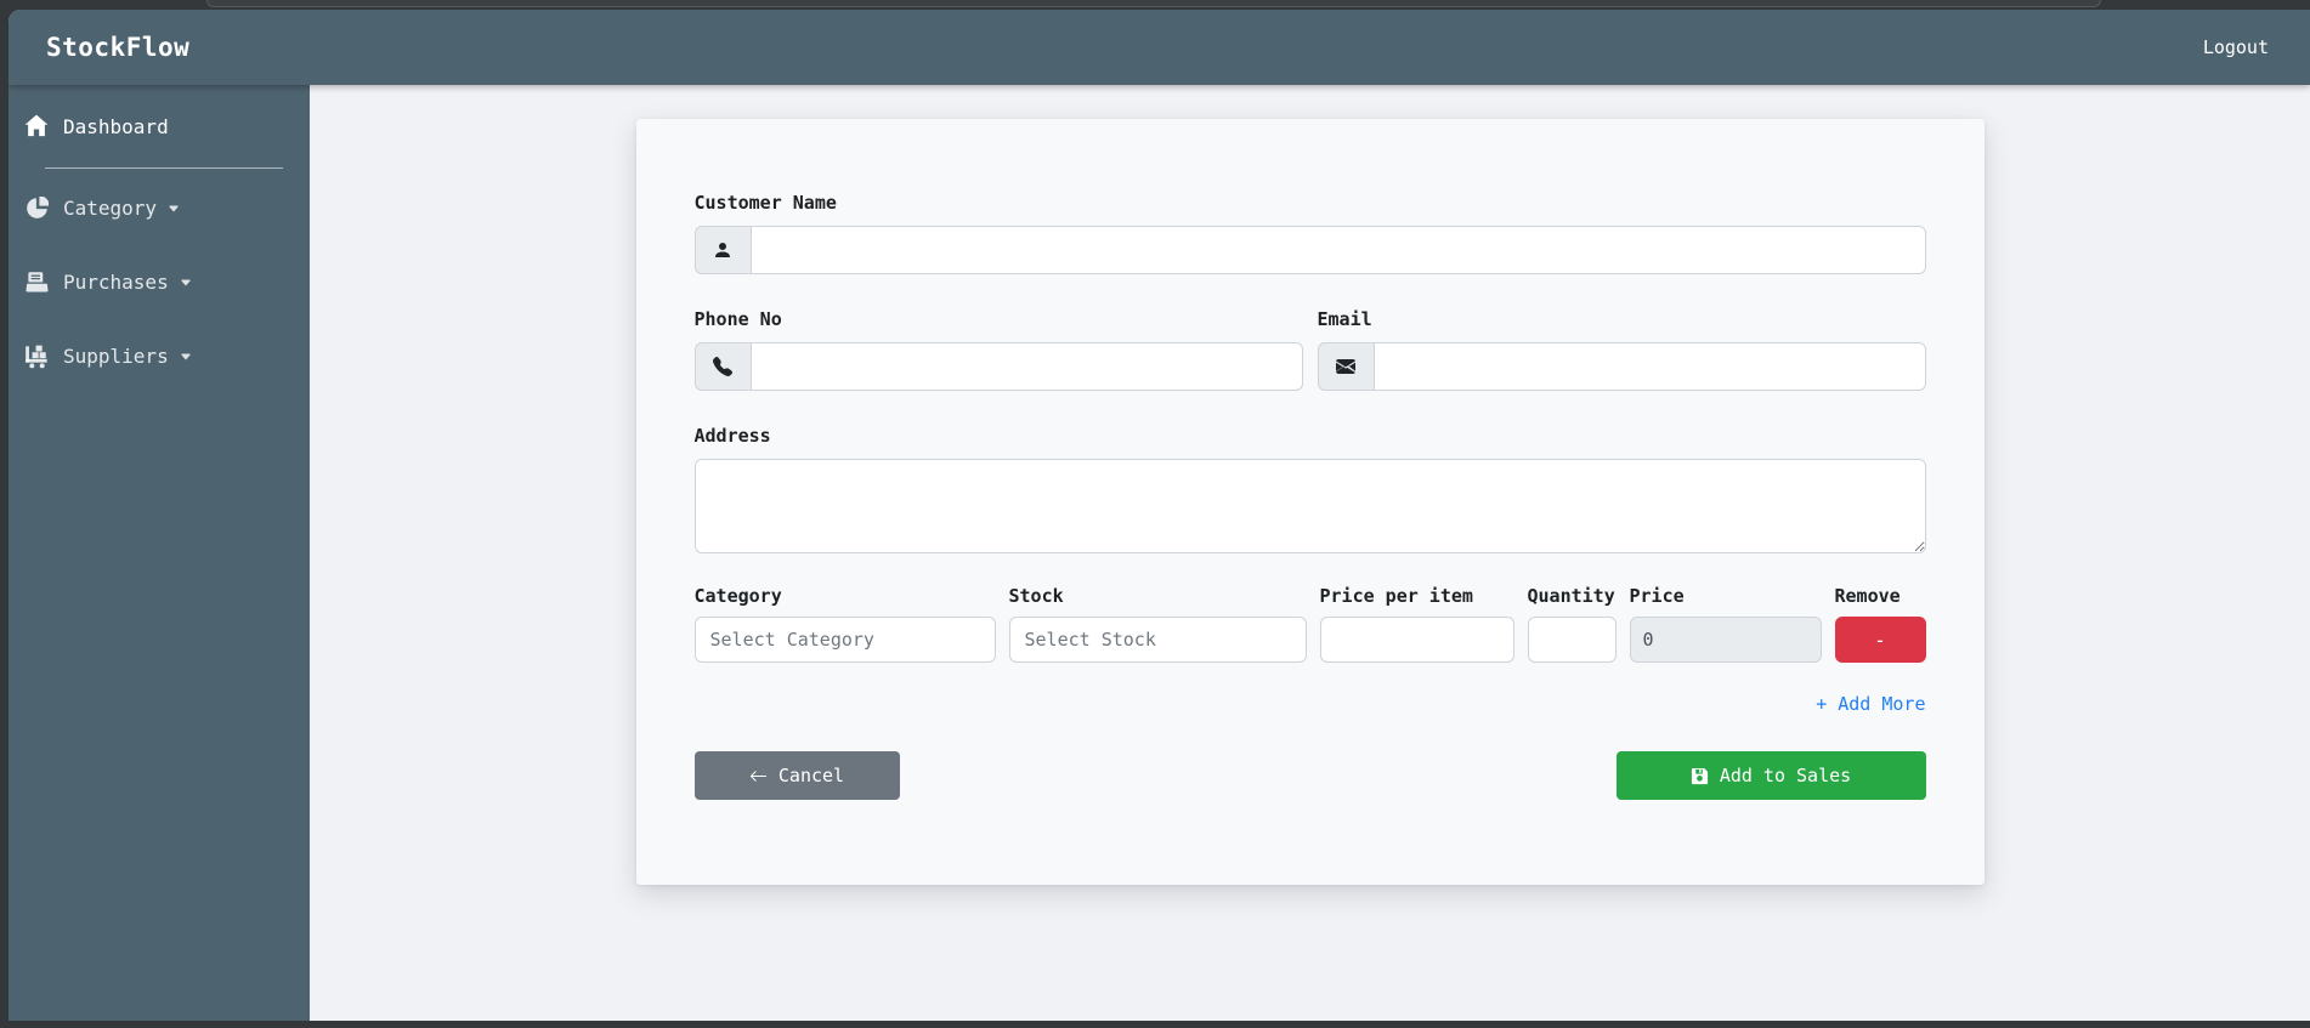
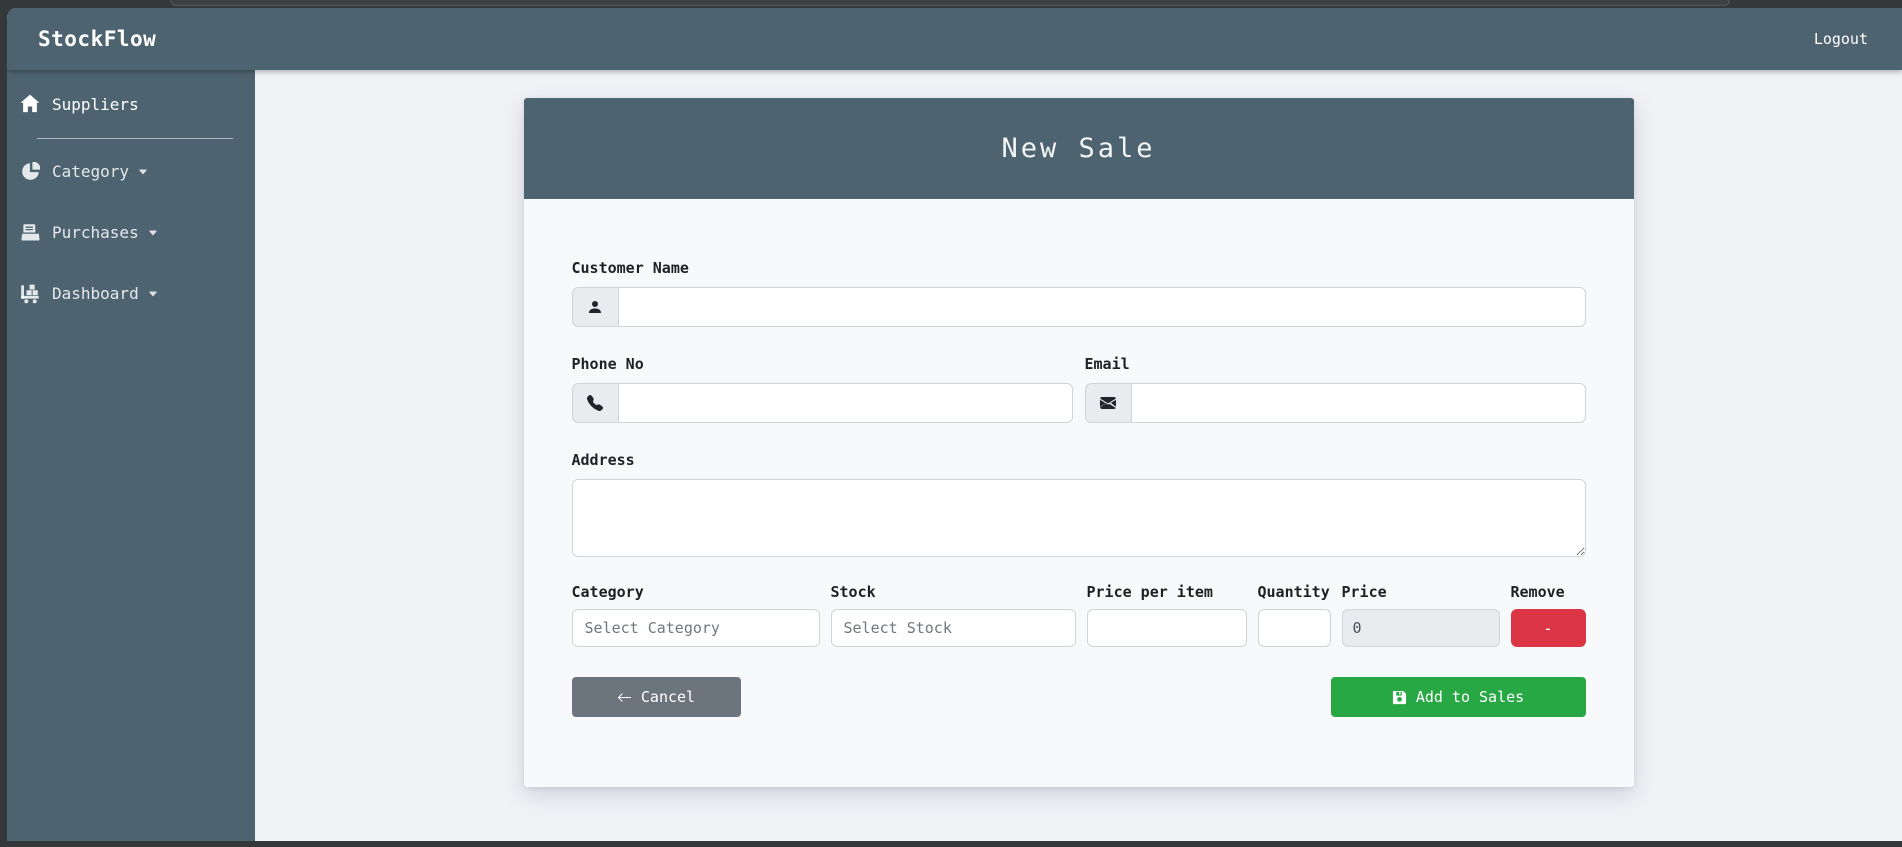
  StockFlow
  Logout
- Dashboard
+ Suppliers
  Category
  Purchases
- Suppliers
+ Dashboard
+ New Sale
  Customer Name
  Phone No
  Email
  Address
  Category
  Stock
  Price per item
  Quantity
  Price
  Remove
  Select Category
  Select Stock
  0
  -
- + Add More
  Cancel
  Add to Sales
